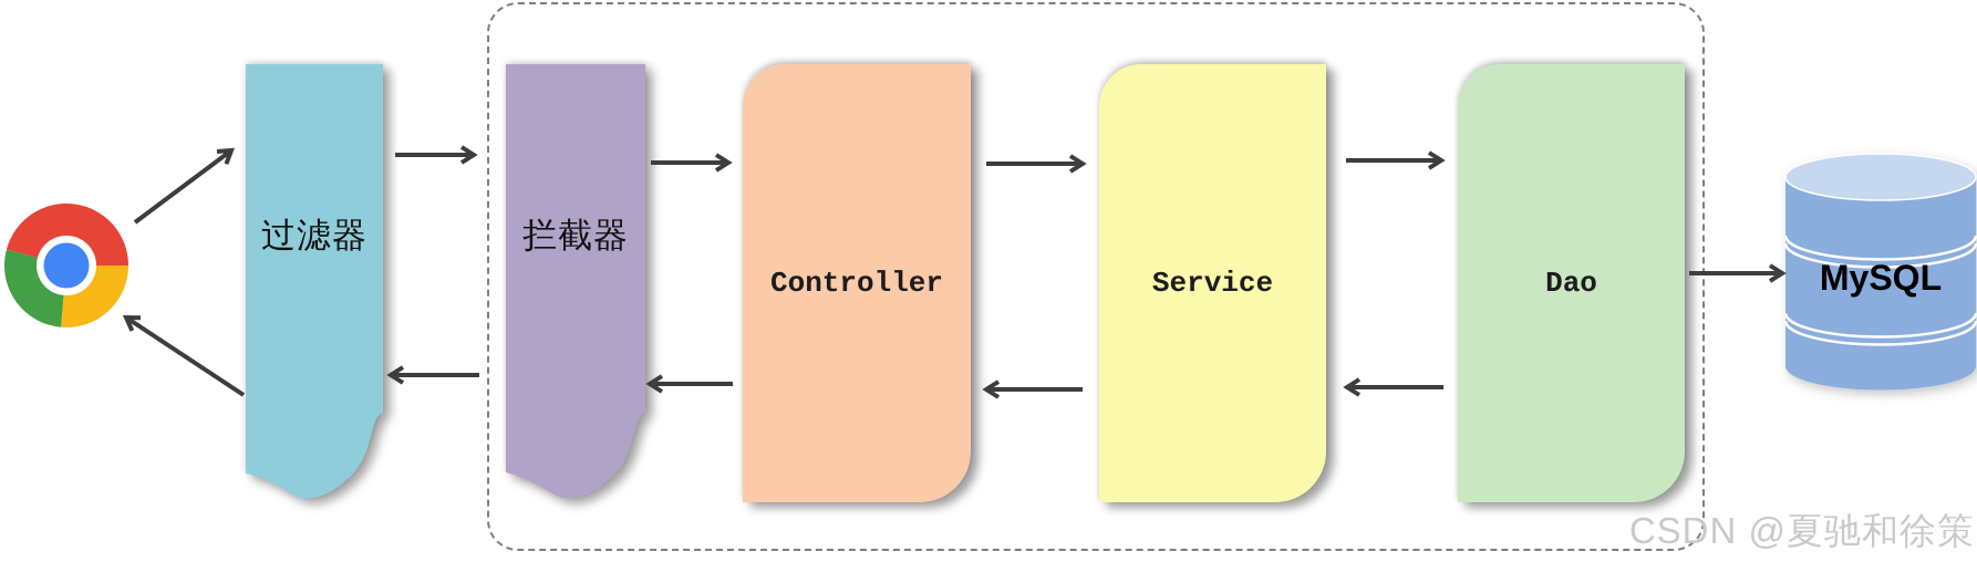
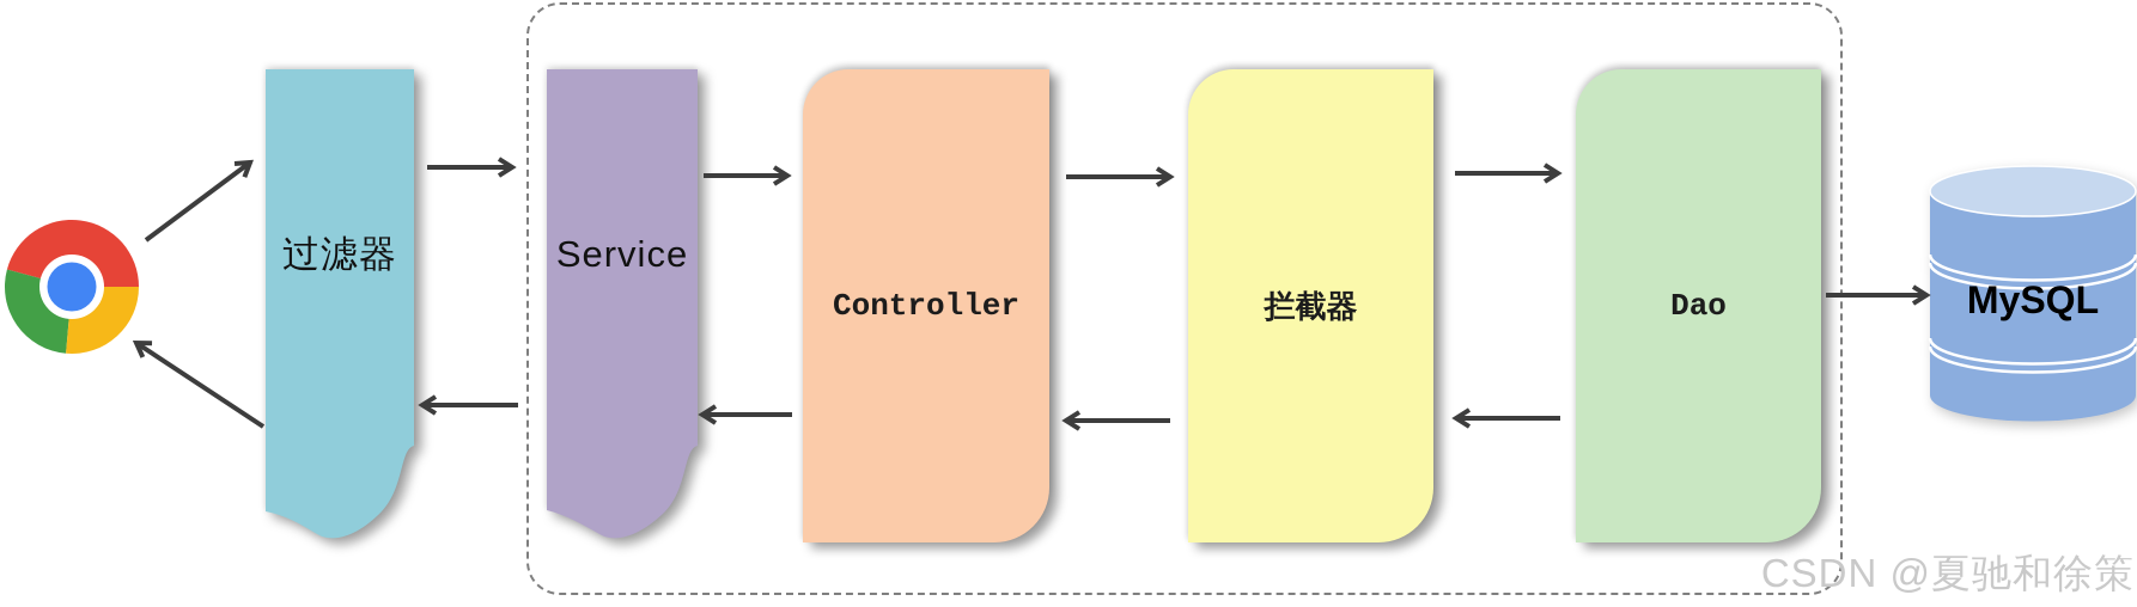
  过滤器
- 拦截器
+ Service
  Controller
- Service
+ 拦截器
  Dao
  MySQL
  CSDN @夏驰和徐策
